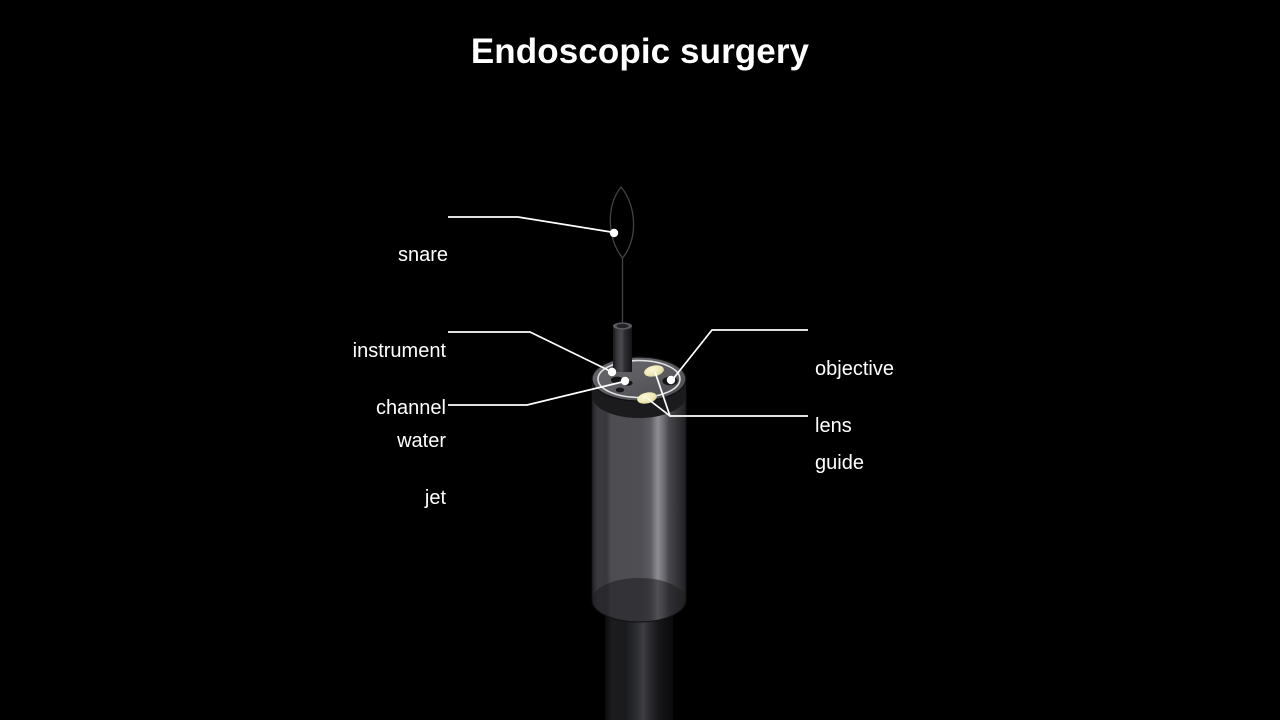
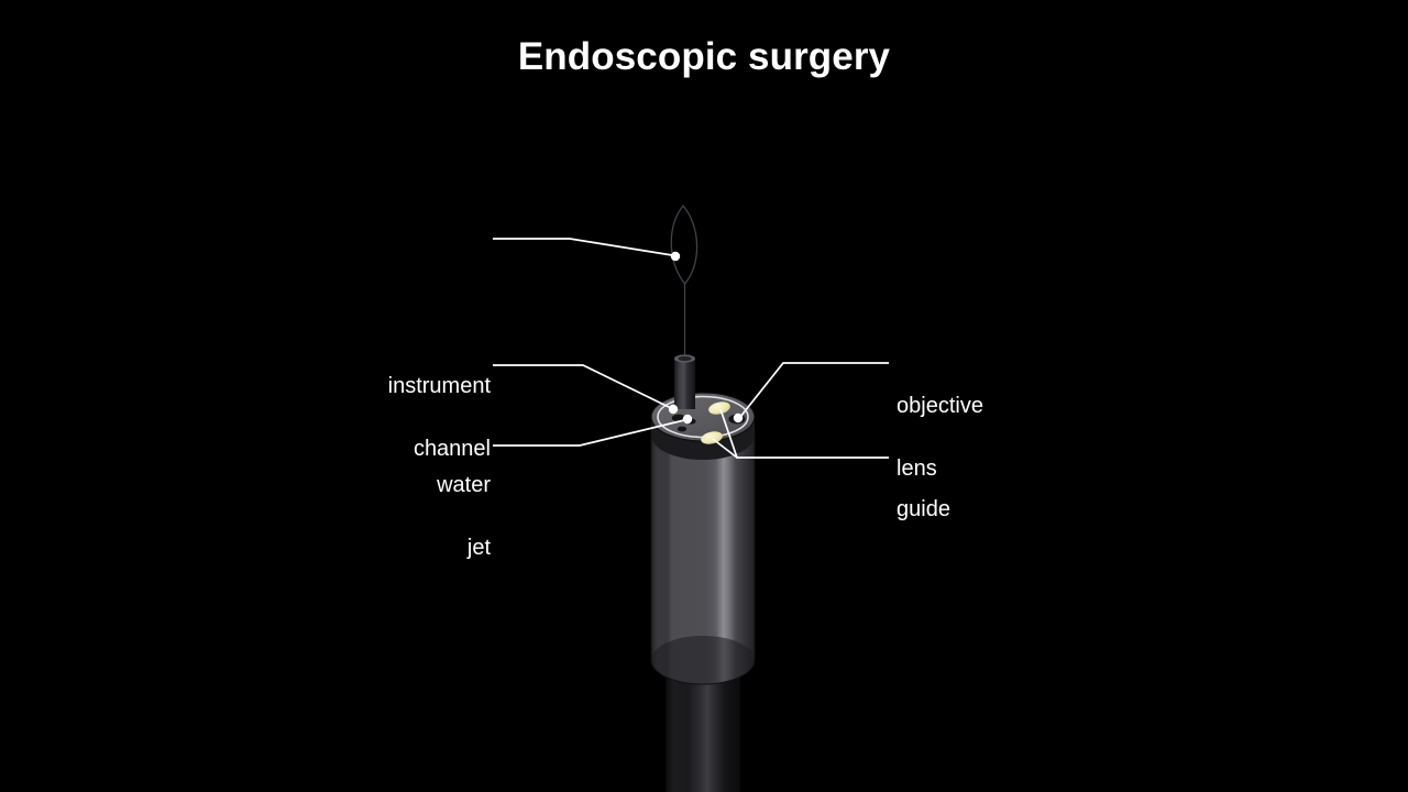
  Endoscopic surgery
- snare
  instrument
  channel
  water
  jet
  objective
  lens
  guide
